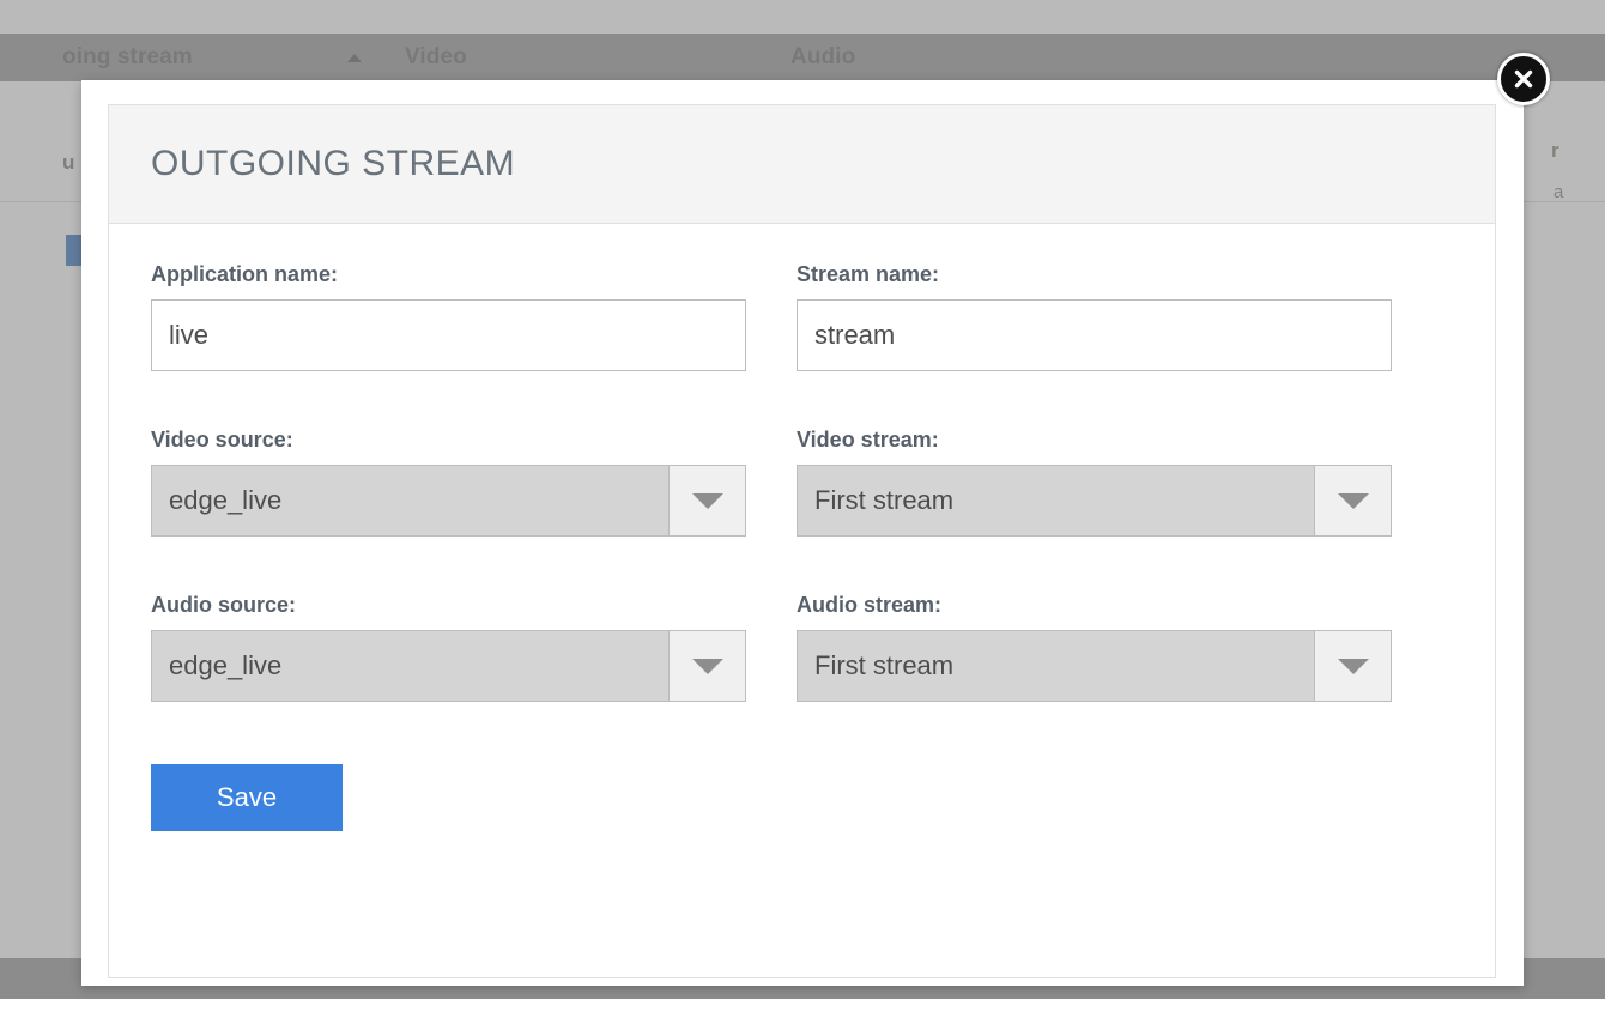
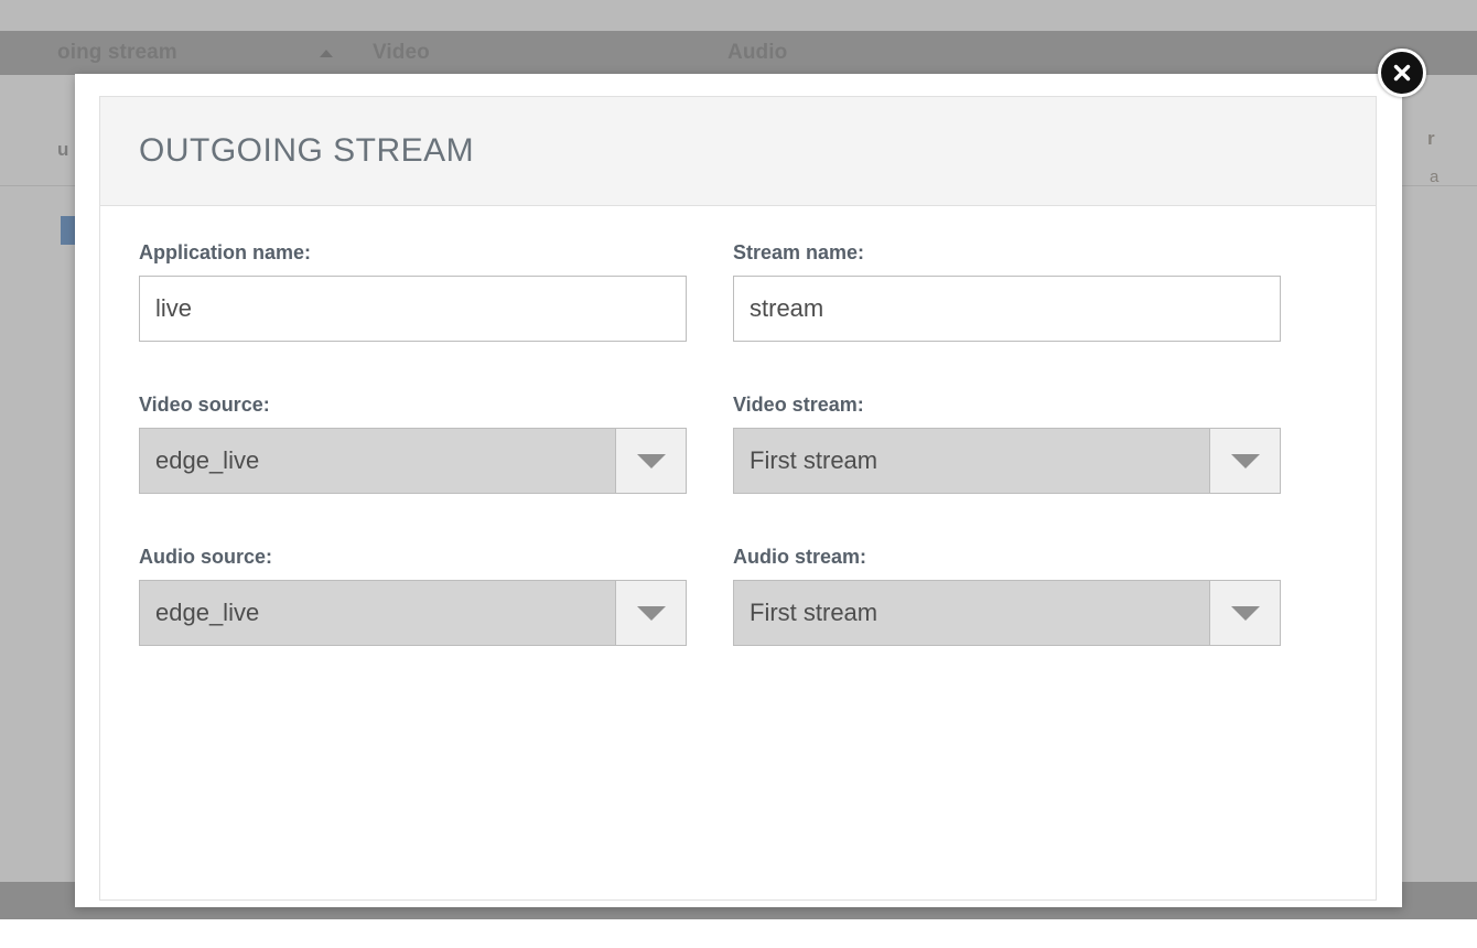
  u
  r
  a
  OUTGOING STREAM
  Application name:
  live
  Stream name:
  stream
  Video source:
  edge_live
  Video stream:
  First stream
  Audio source:
  edge_live
  Audio stream:
  First stream
- Save
